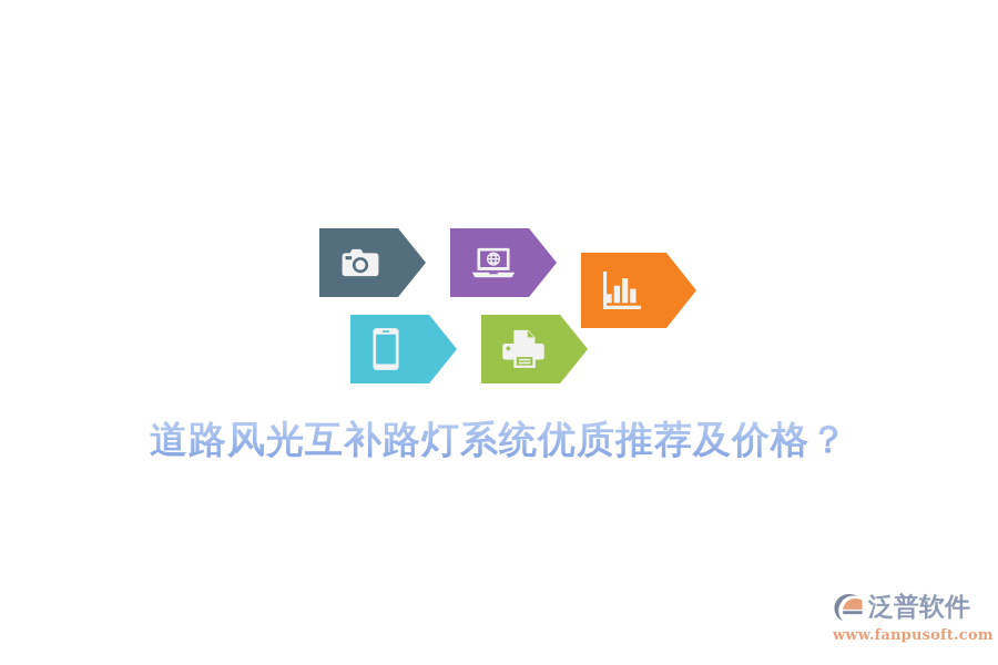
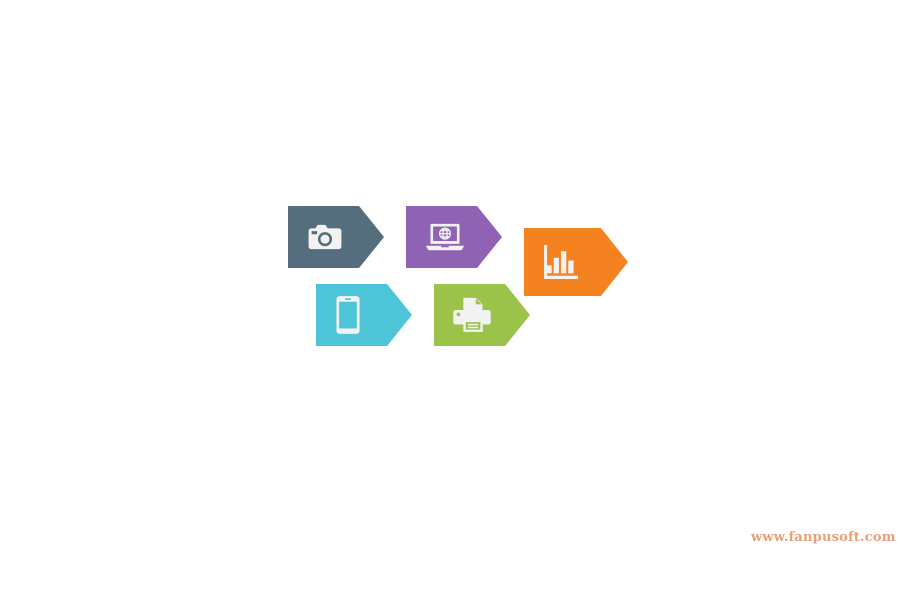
- 道路风光互补路灯系统优质推荐及价格？
- 泛普软件
  www.fanpusoft.com
